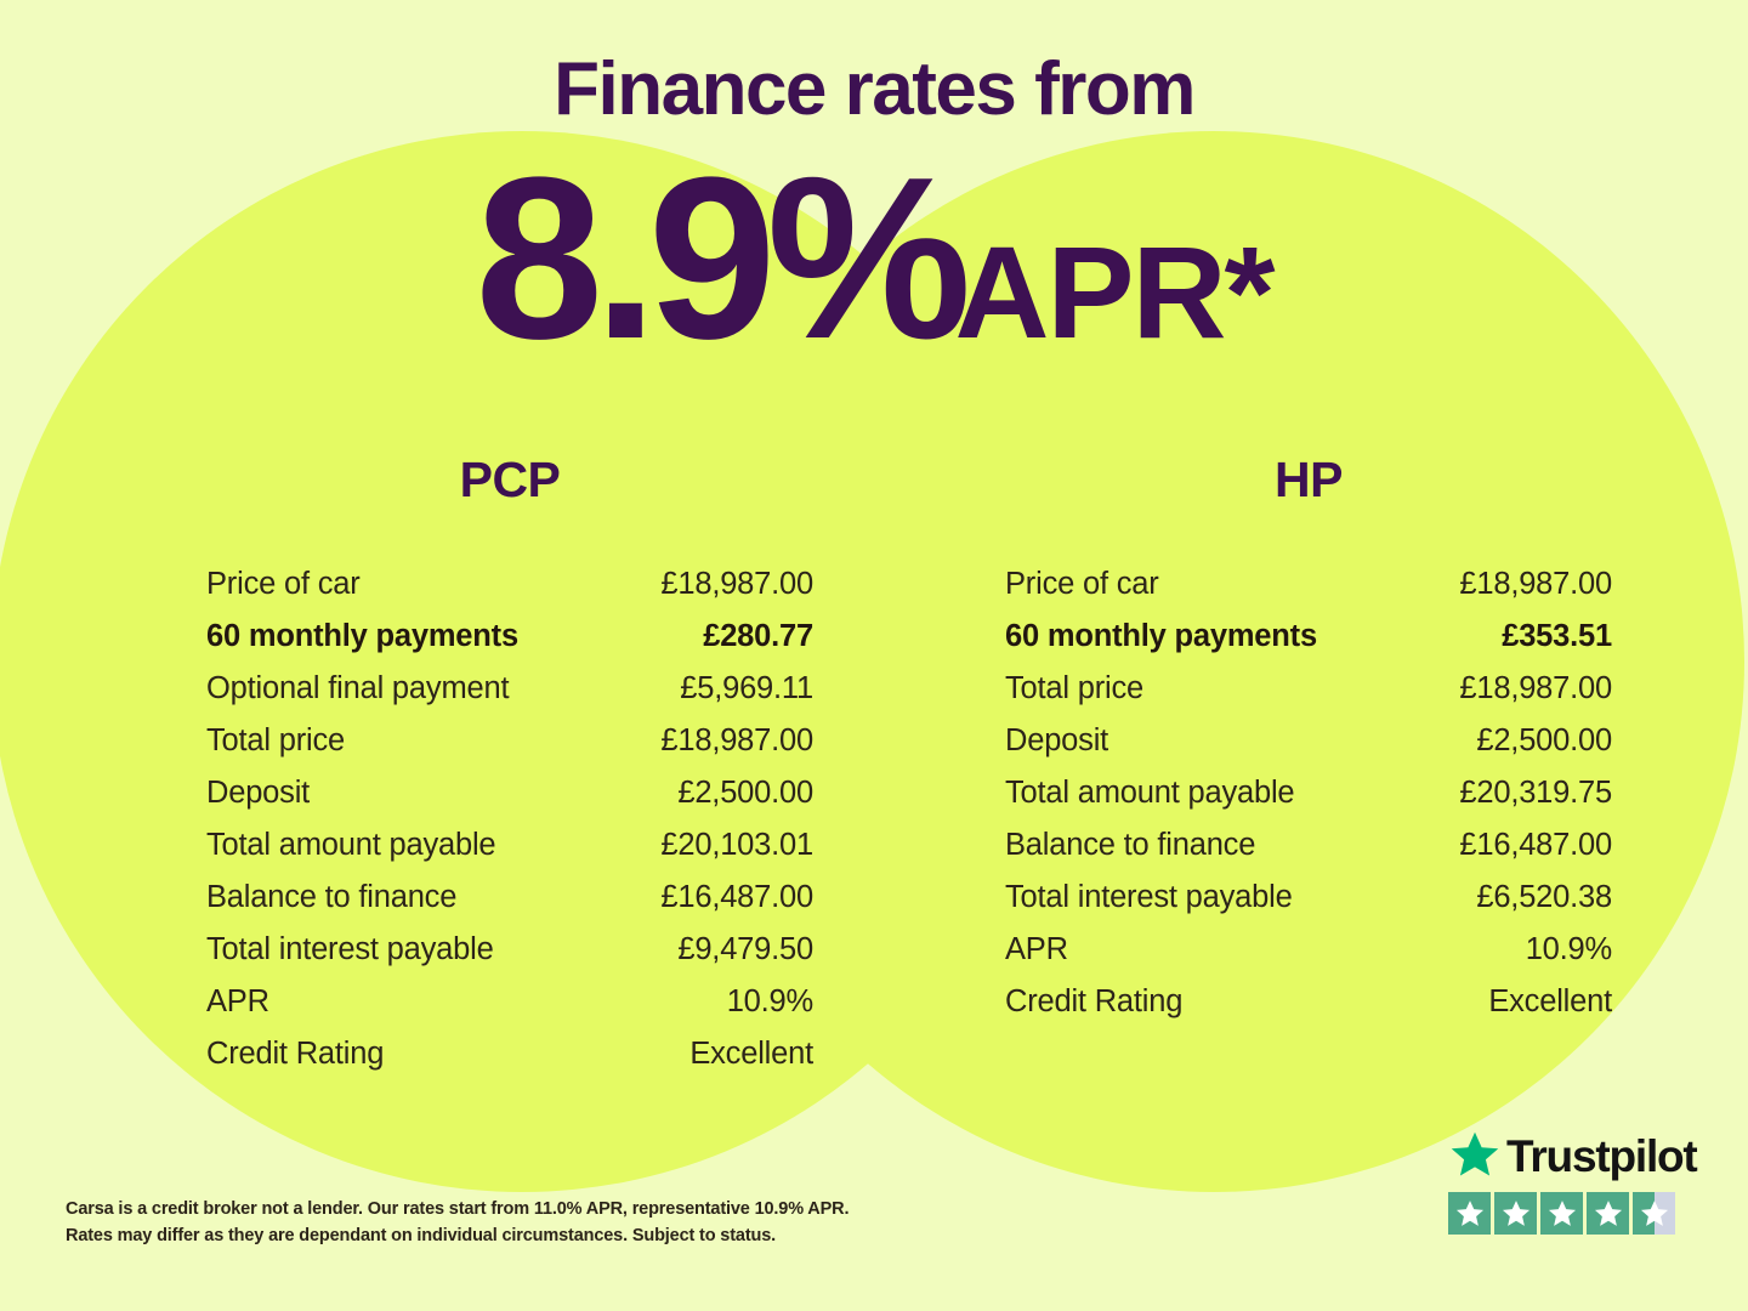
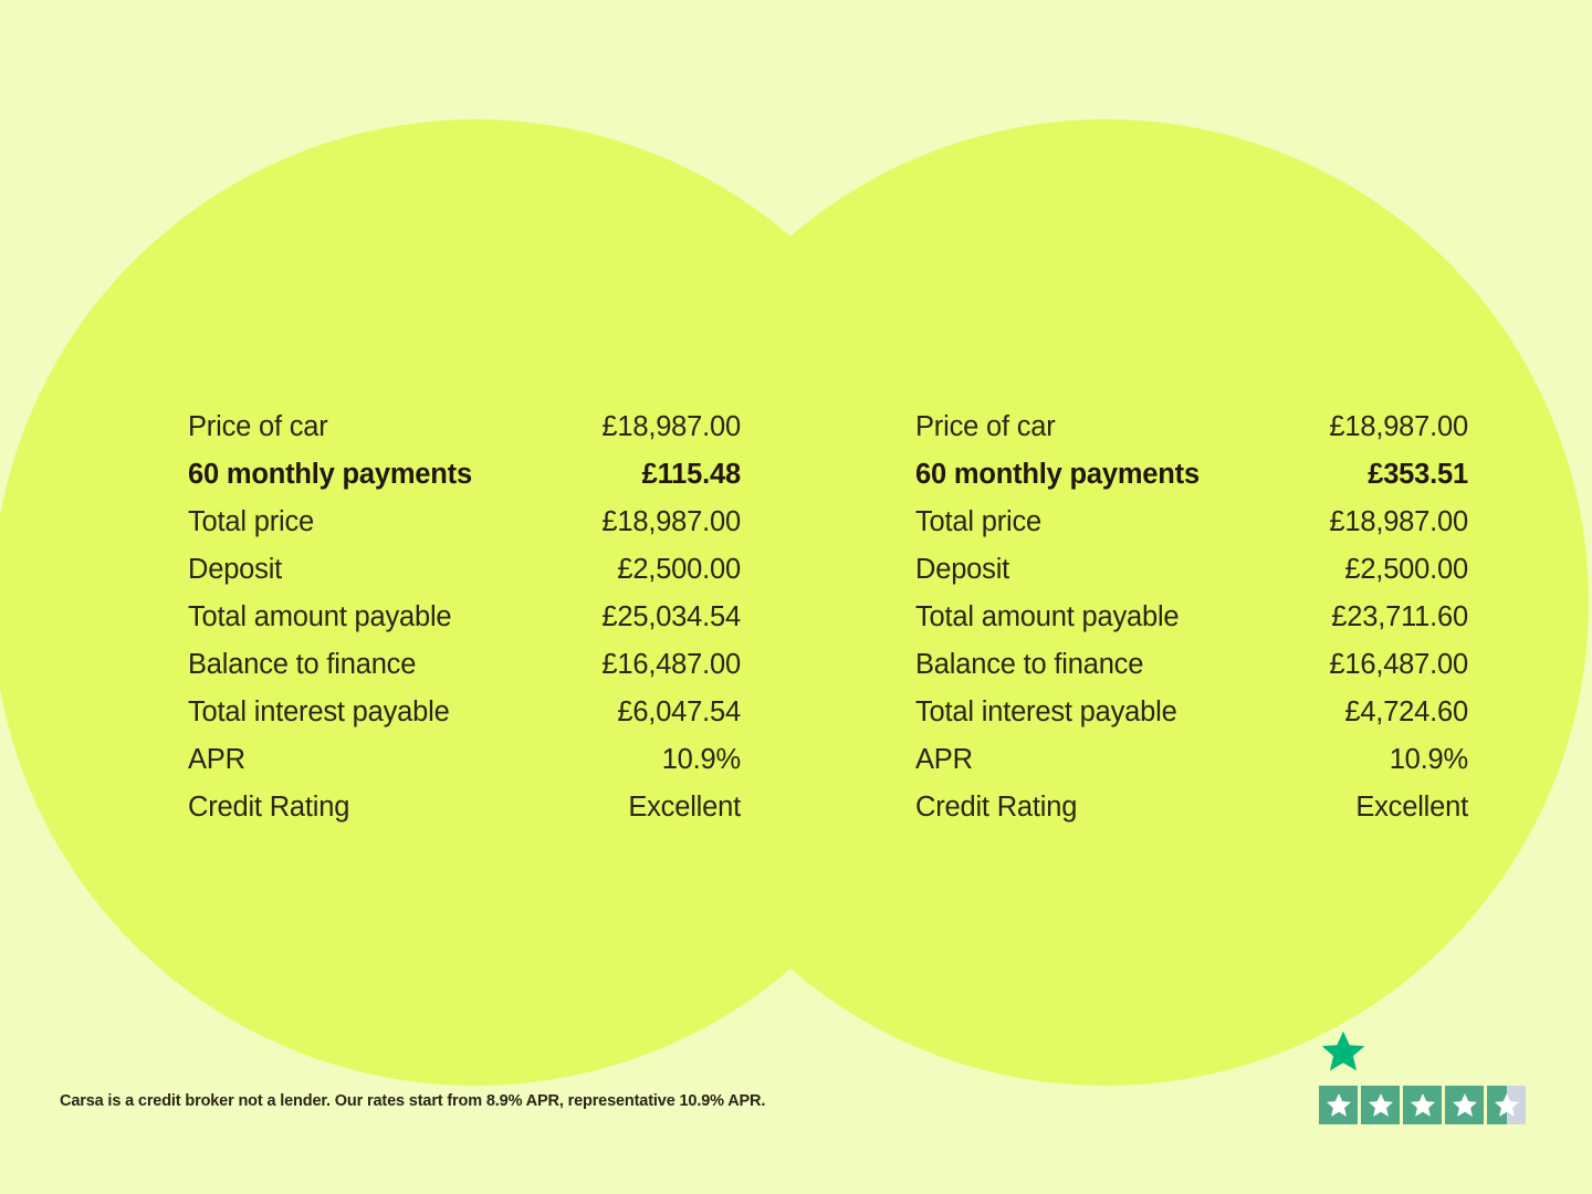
- Finance rates from
- 8.9%APR*
- PCP
  Price of car
  £18,987.00
  60 monthly payments
- £280.77
+ £115.48
- Optional final payment
- £5,969.11
  Total price
  £18,987.00
  Deposit
  £2,500.00
  Total amount payable
- £20,103.01
+ £25,034.54
  Balance to finance
  £16,487.00
  Total interest payable
- £9,479.50
+ £6,047.54
  APR
  10.9%
  Credit Rating
  Excellent
- HP
  Price of car
  £18,987.00
  60 monthly payments
  £353.51
  Total price
  £18,987.00
  Deposit
  £2,500.00
  Total amount payable
- £20,319.75
+ £23,711.60
  Balance to finance
  £16,487.00
  Total interest payable
- £6,520.38
+ £4,724.60
  APR
  10.9%
  Credit Rating
  Excellent
- Carsa is a credit broker not a lender. Our rates start from 11.0% APR, representative 10.9% APR.
+ Carsa is a credit broker not a lender. Our rates start from 8.9% APR, representative 10.9% APR.
- Rates may differ as they are dependant on individual circumstances. Subject to status.
- Trustpilot
